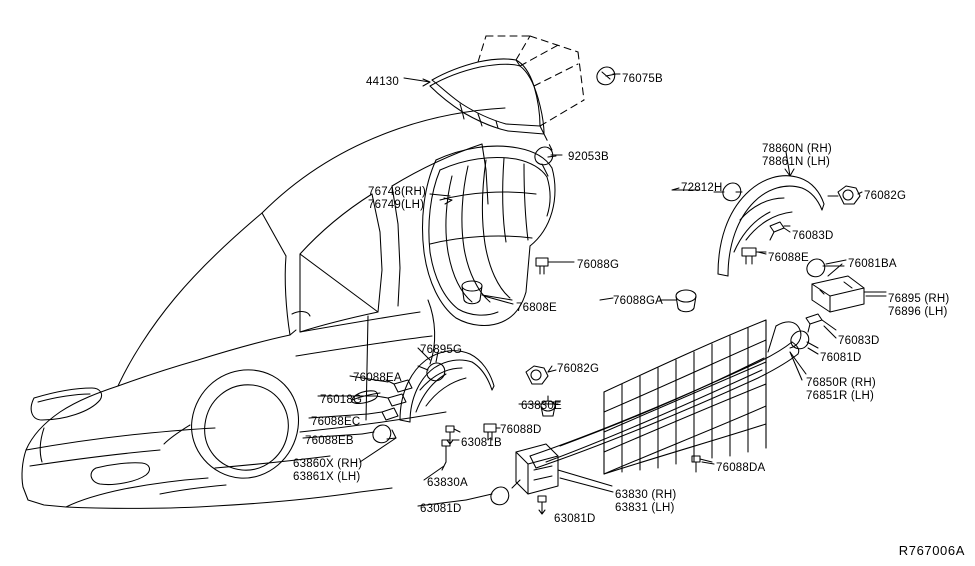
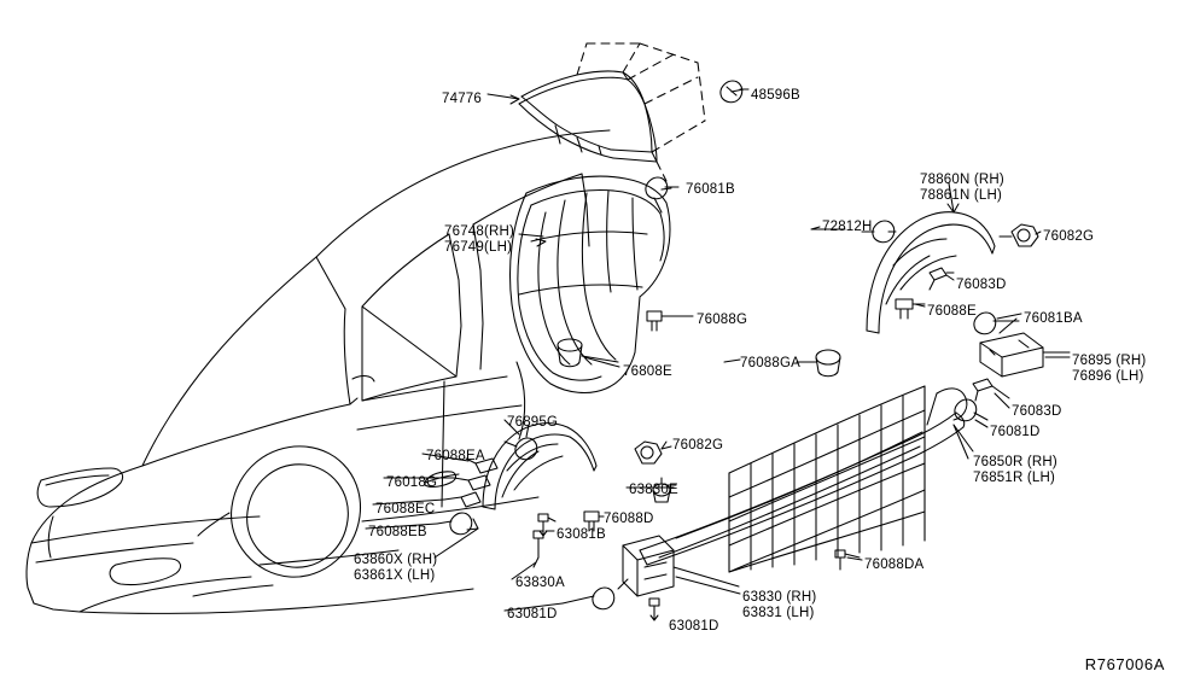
  R767006A
- 44130
+ 74776
- 76075B
+ 48596B
  78860N (RH)
  78861N (LH)
- 92053B
+ 76081B
  72812H
  76082G
  76748(RH)
  76749(LH)
  76083D
  76088E
  76081BA
  76088G
  76088GA
  76895 (RH)
  76896 (LH)
  76808E
  76083D
  76081D
  76895G
  76082G
  76088EA
  76850R (RH)
  76851R (LH)
  76018G
  63830E
  76088EC
  76088D
  76088EB
  63081B
  63860X (RH)
  63861X (LH)
  76088DA
  63830A
  63830 (RH)
  63831 (LH)
  63081D
  63081D
